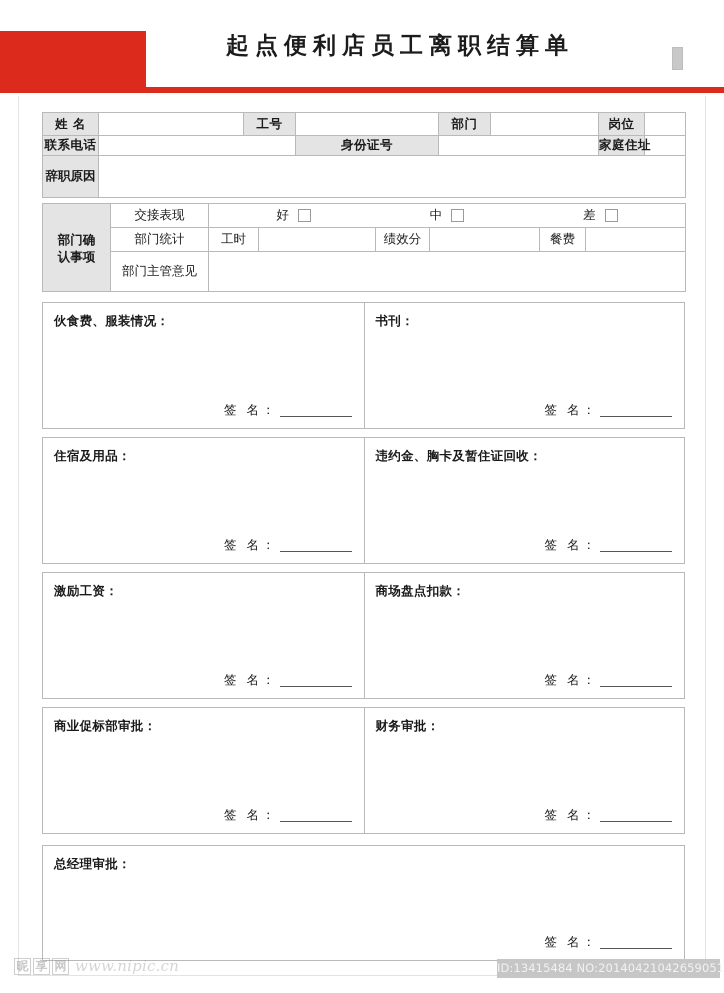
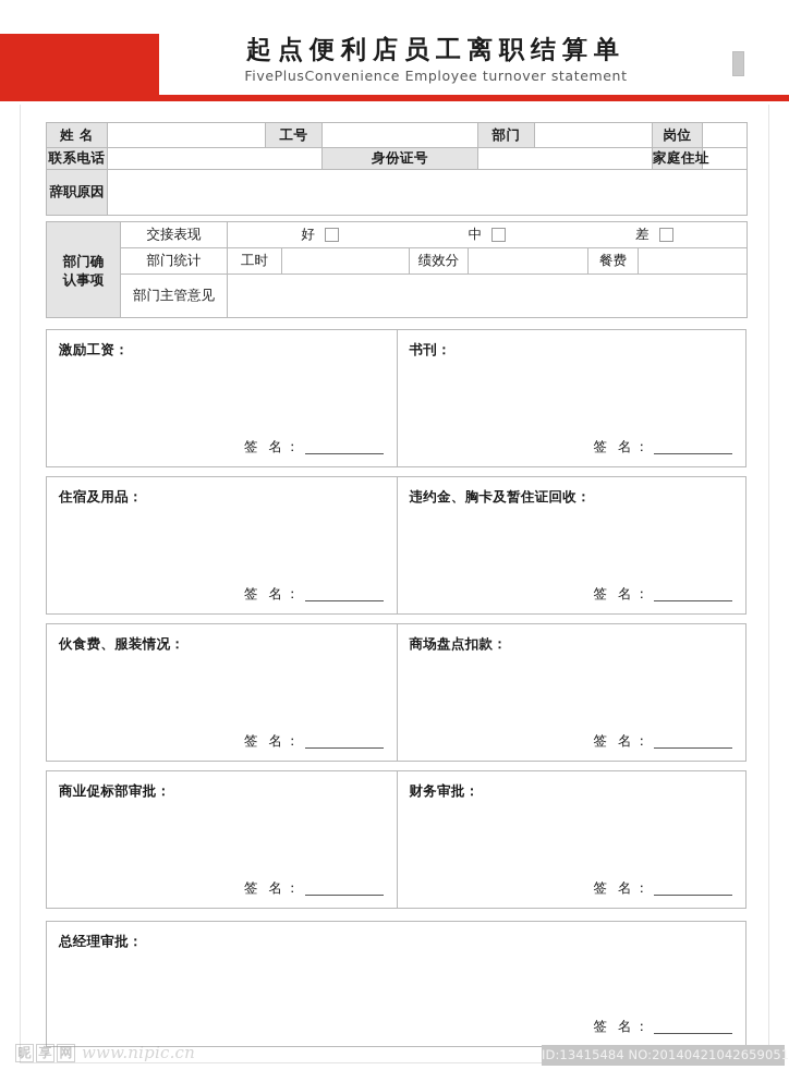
  起点便利店员工离职结算单
+ FivePlusConvenience Employee turnover statement
  姓 名		工号		部门		岗位
  联系电话		身份证号		家庭住址
  辞职原因
  部门确 认事项	交接表现	好 中 差
  部门统计	工时		绩效分		餐费
  部门主管意见
- 伙食费、服装情况：
+ 激励工资：
  签 名：
  书刊：
  签 名：
  住宿及用品：
  签 名：
  违约金、胸卡及暂住证回收：
  签 名：
- 激励工资：
+ 伙食费、服装情况：
  签 名：
  商场盘点扣款：
  签 名：
  商业促标部审批：
  签 名：
  财务审批：
  签 名：
  总经理审批：
  签 名：
  昵
  享
  网
  www.nipic.cn
  ID:13415484 NO:20140421042659051
